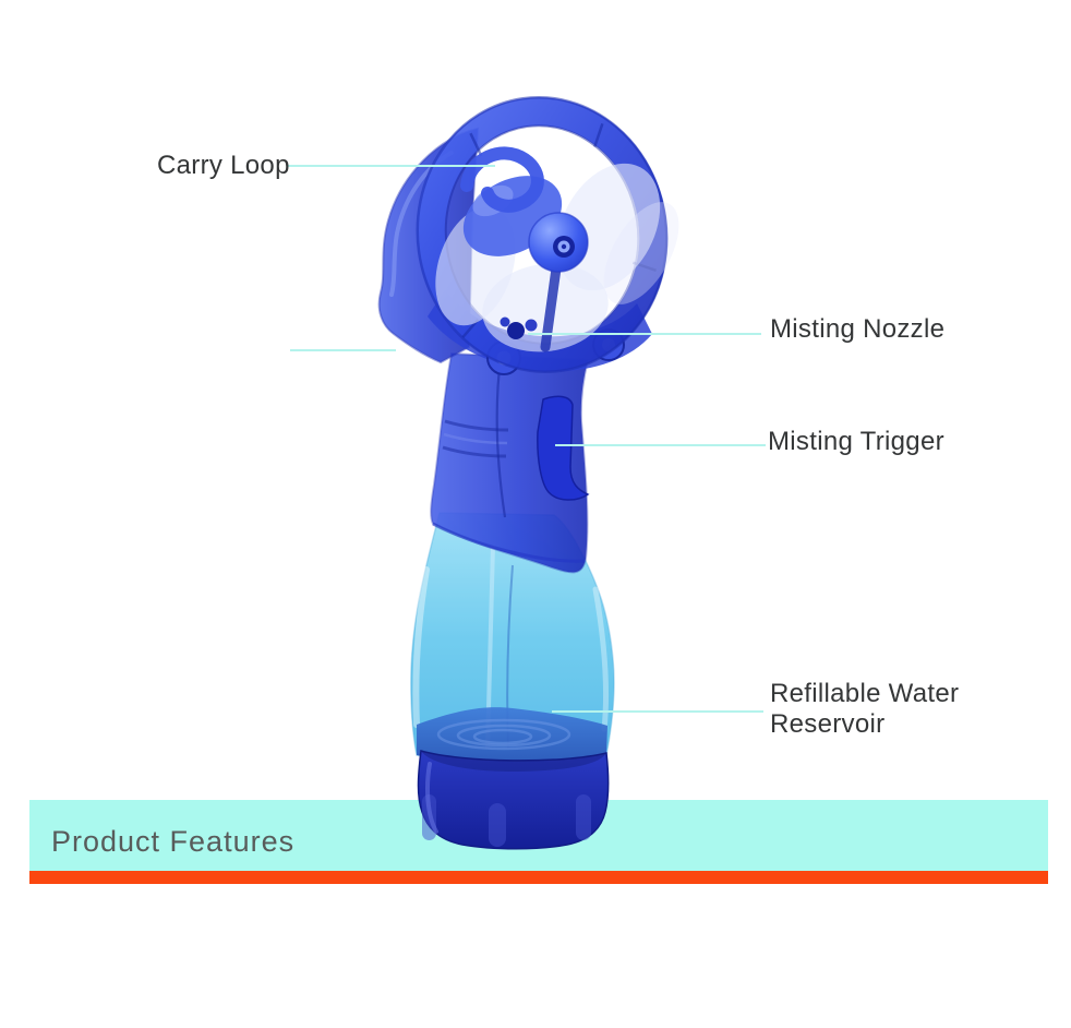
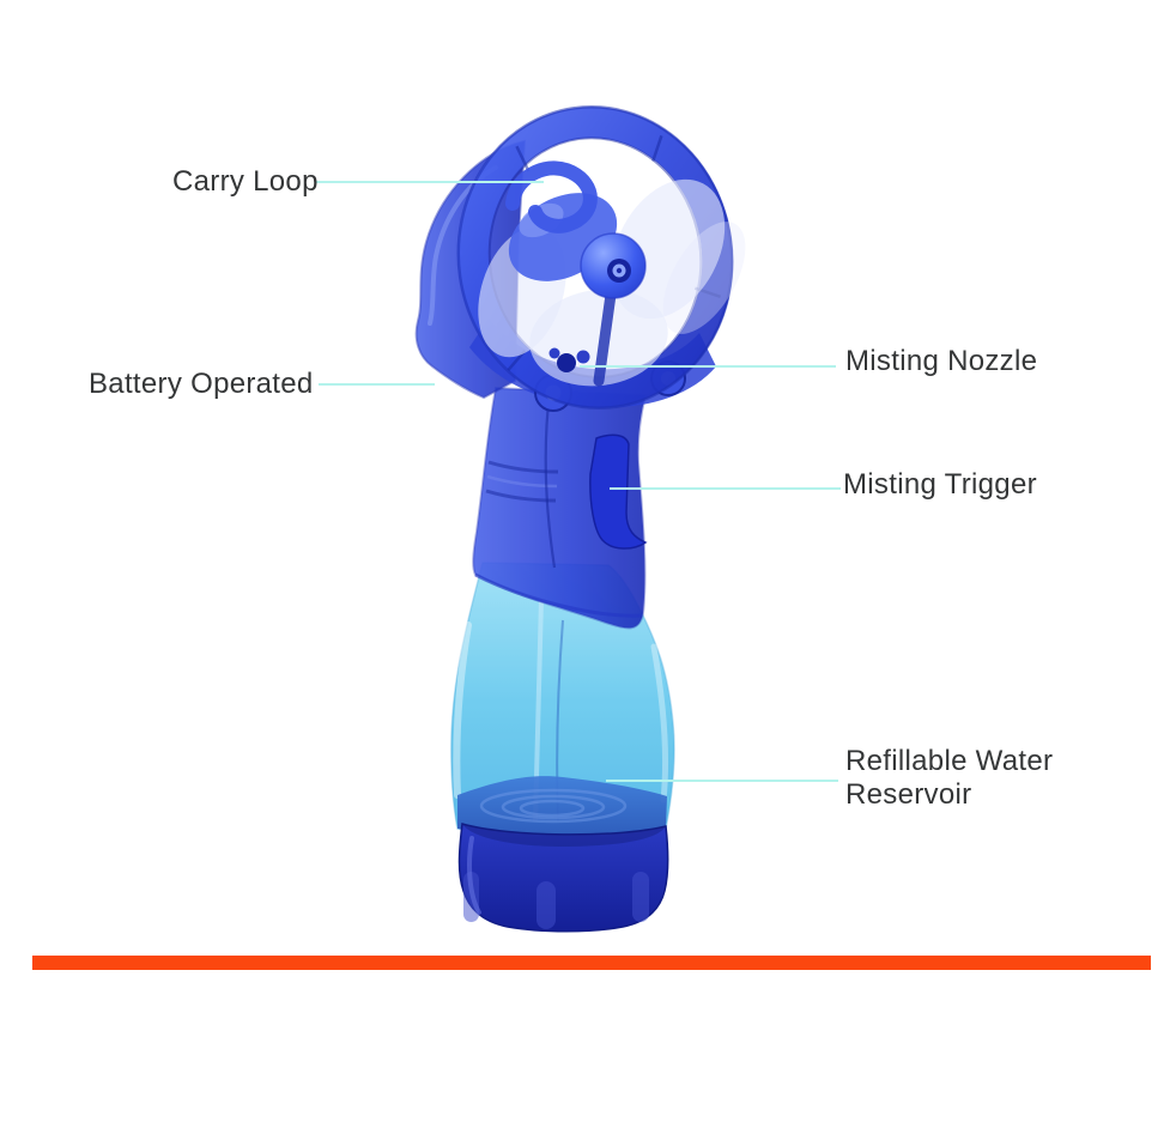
- Product Features
  Carry Loop
+ Battery Operated
  Misting Nozzle
  Misting Trigger
  Refillable Water Reservoir
